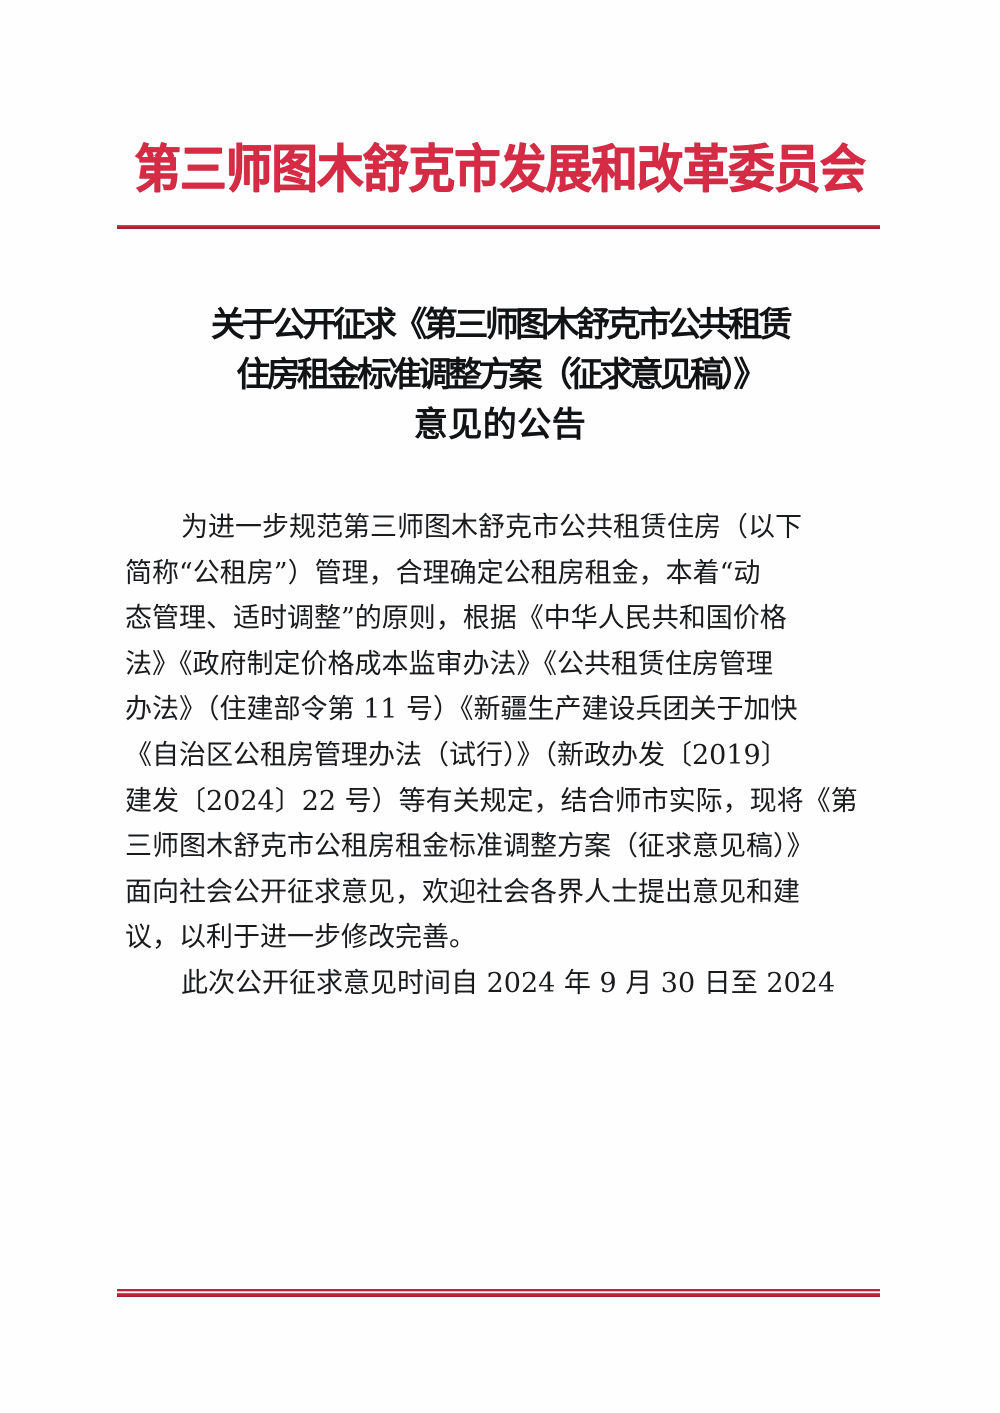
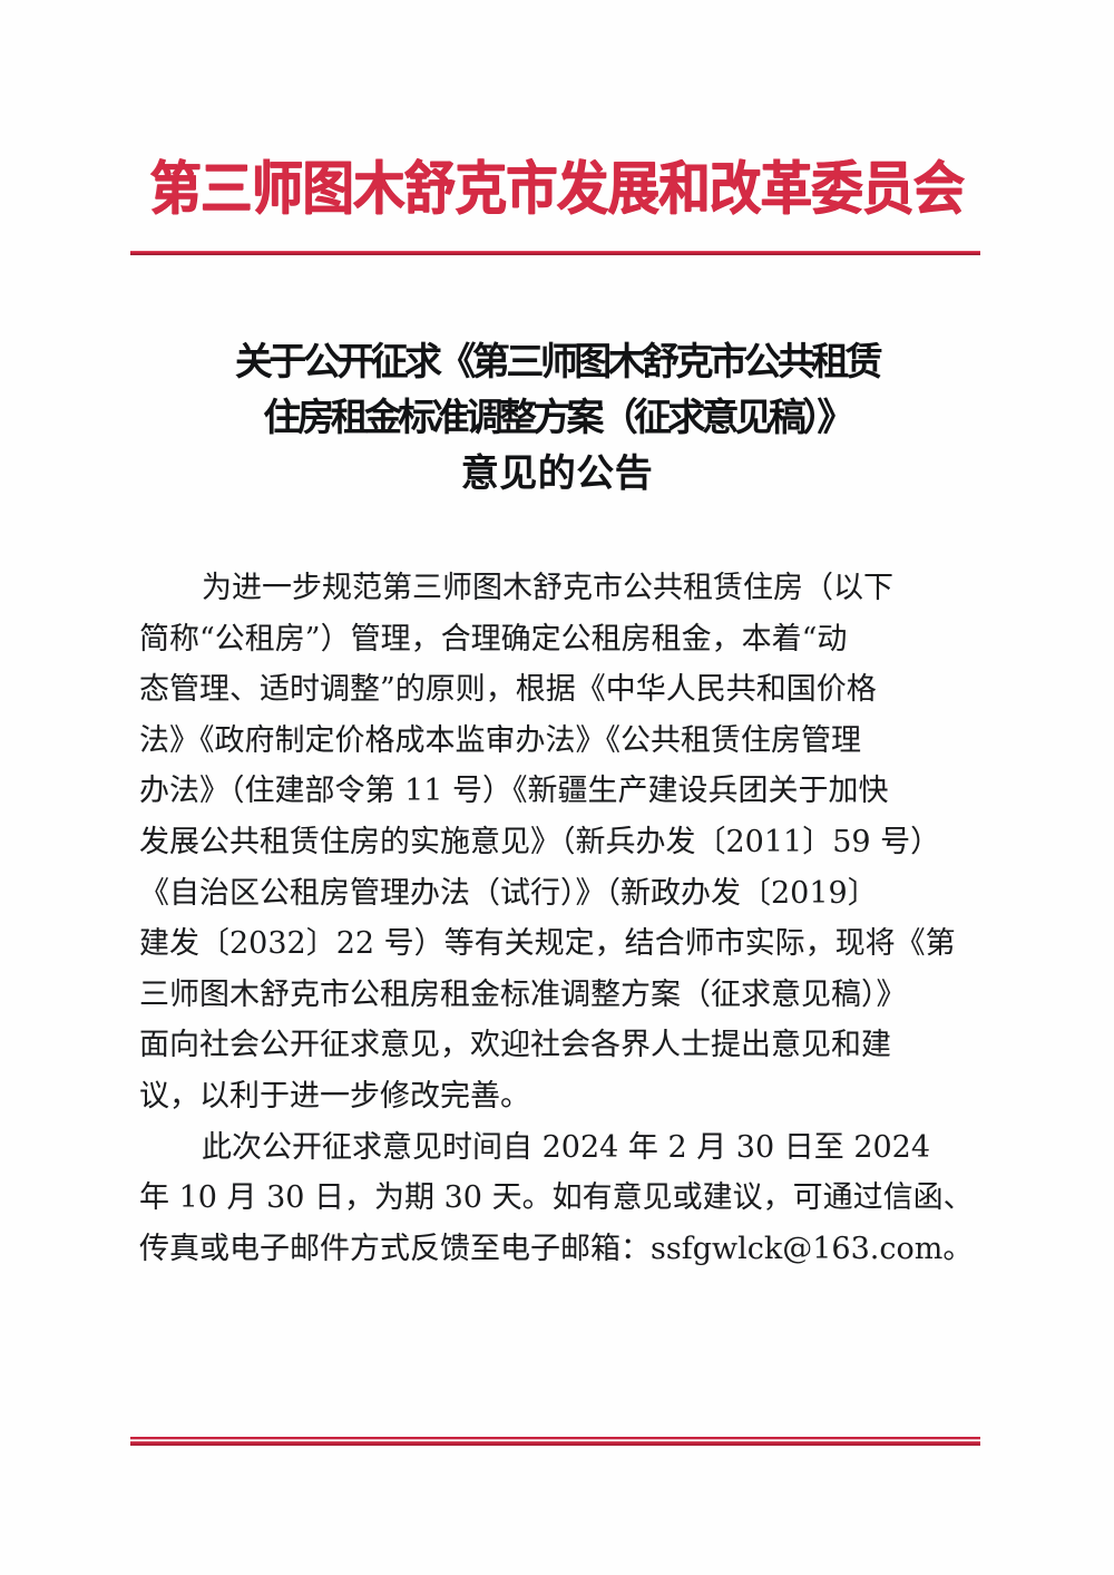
  第三师图木舒克市发展和改革委员会
  关于公开征求《第三师图木舒克市公共租赁
  住房租金标准调整方案（征求意见稿）》
  意见的公告
  为进一步规范第三师图木舒克市公共租赁住房（以下
  简称“公租房”）管理，合理确定公租房租金，本着“动
  态管理、适时调整”的原则，根据《中华人民共和国价格
  法》《政府制定价格成本监审办法》《公共租赁住房管理
  办法》（住建部令第 11 号）《新疆生产建设兵团关于加快
+ 发展公共租赁住房的实施意见》（新兵办发〔2011〕59 号）
  《自治区公租房管理办法（试行）》（新政办发〔2019〕
- 建发〔2024〕22 号）等有关规定，结合师市实际，现将《第
+ 建发〔2032〕22 号）等有关规定，结合师市实际，现将《第
  三师图木舒克市公租房租金标准调整方案（征求意见稿）》
  面向社会公开征求意见，欢迎社会各界人士提出意见和建
  议，以利于进一步修改完善。
- 此次公开征求意见时间自 2024 年 9 月 30 日至 2024
+ 此次公开征求意见时间自 2024 年 2 月 30 日至 2024
+ 年 10 月 30 日，为期 30 天。如有意见或建议，可通过信函、
+ 传真或电子邮件方式反馈至电子邮箱：ssfgwlck@163.com。
